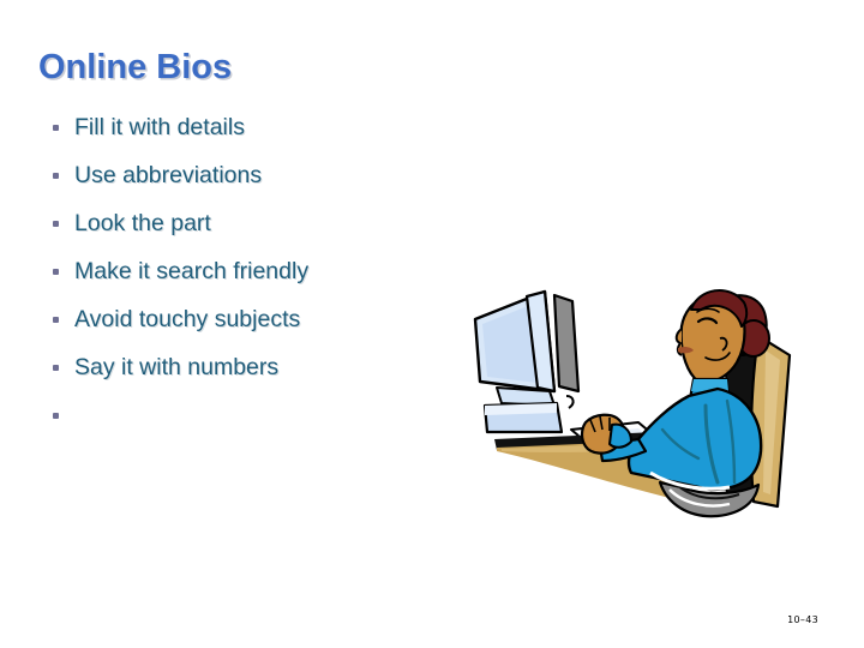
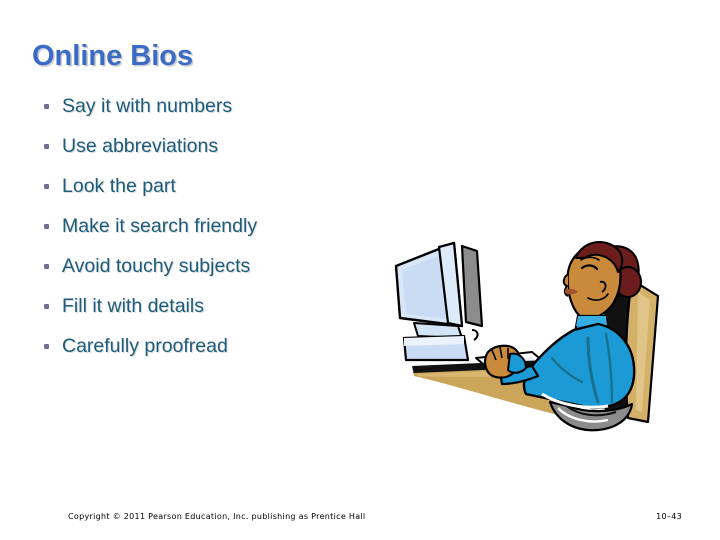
  Online Bios
- Fill it with details
+ Say it with numbers
  Use abbreviations
  Look the part
  Make it search friendly
  Avoid touchy subjects
- Say it with numbers
+ Fill it with details
+ Carefully proofread
+ Copyright © 2011 Pearson Education, Inc. publishing as Prentice Hall
  10–43
